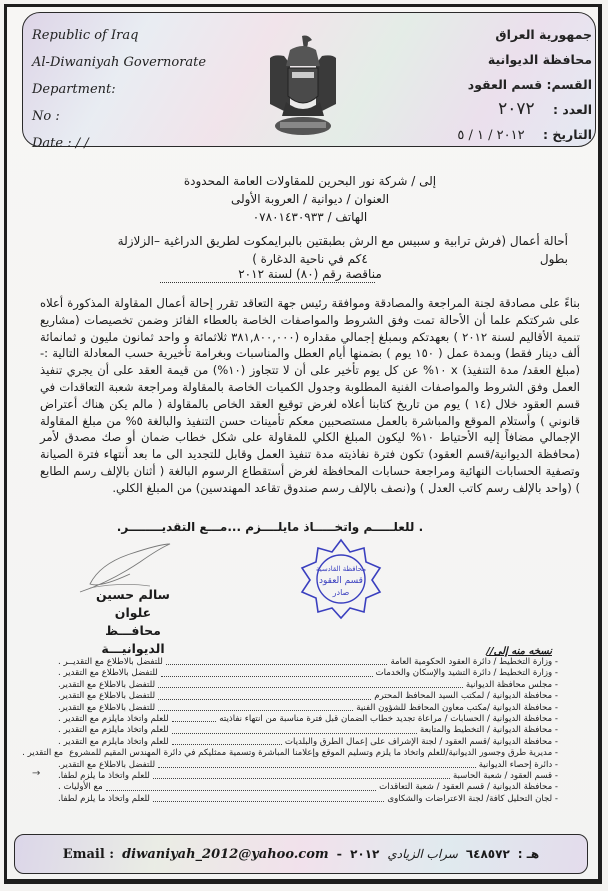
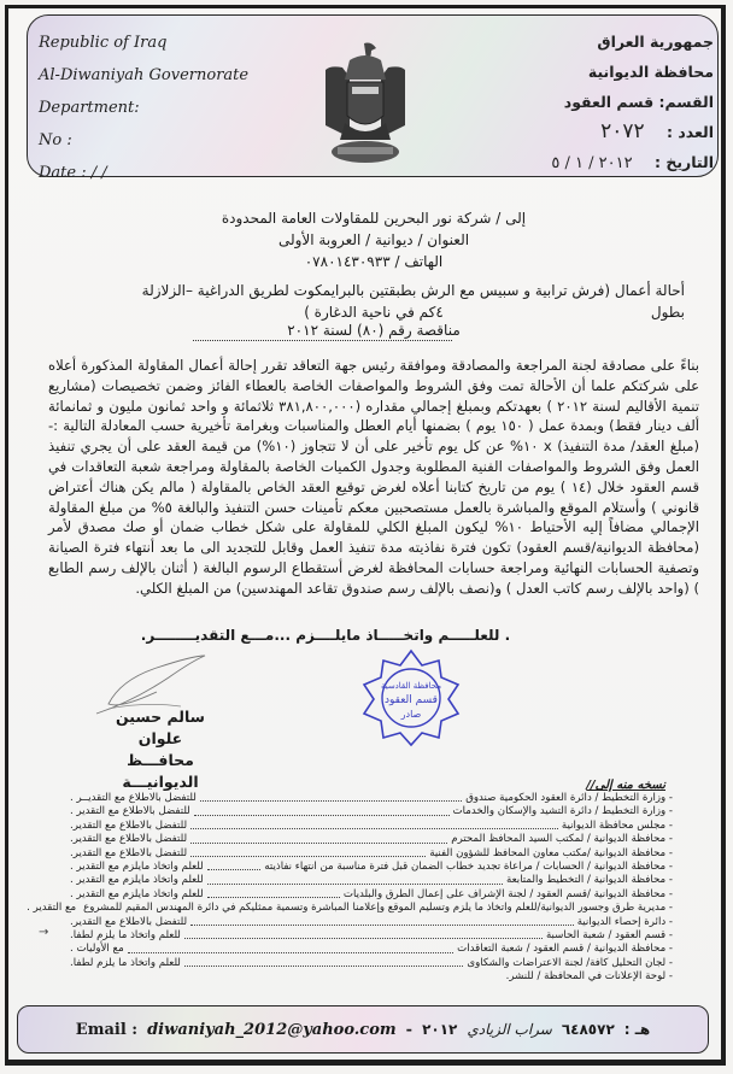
  Republic of Iraq
  Al-Diwaniyah Governorate
  Department:
  No :
  Date : / /
  جمهورية العراق
  محافظة الديوانية
  القسم: قسم العقود
  العدد : ٢٠٧٢
  التاريخ : ٢٠١٢ / ١ / ٥
  إلى / شركة نور البحرين للمقاولات العامة المحدودة
  العنوان / ديوانية / العروبة الأولى
  الهاتف / ٠٧٨٠١٤٣٠٩٣٣
  أحالة أعمال (فرش ترابية و سبيس مع الرش بطبقتين بالبرايمكوت لطريق الدراغية –الزلازلة بطول
  ٤كم في ناحية الدغارة )
  مناقصة رقم (٨٠) لسنة ٢٠١٢
  بناءً على مصادقة لجنة المراجعة والمصادقة وموافقة رئيس جهة التعاقد تقرر إحالة أعمال المقاولة المذكورة أعلاه على شركتكم علما أن الأحالة تمت وفق الشروط والمواصفات الخاصة بالعطاء الفائز وضمن تخصيصات (مشاريع تنمية الأقاليم لسنة ٢٠١٢ ) بعهدتكم وبمبلغ إجمالي مقداره (٣٨١,٨٠٠,٠٠٠ ثلاثمائة و واحد ثمانون مليون و ثمانمائة ألف دينار فقط) وبمدة عمل ( ١٥٠ يوم ) بضمنها أيام العطل والمناسبات وبغرامة تأخيرية حسب المعادلة التالية :- (مبلغ العقد/ مدة التنفيذ) x ١٠% عن كل يوم تأخير على أن لا تتجاوز (١٠%) من قيمة العقد على أن يجري تنفيذ العمل وفق الشروط والمواصفات الفنية المطلوبة وجدول الكميات الخاصة بالمقاولة ومراجعة شعبة التعاقدات في قسم العقود خلال (١٤ ) يوم من تاريخ كتابنا أعلاه لغرض توقيع العقد الخاص بالمقاولة ( مالم يكن هناك أعتراض قانوني ) وأستلام الموقع والمباشرة بالعمل مستصحبين معكم تأمينات حسن التنفيذ والبالغة ٥% من مبلغ المقاولة الإجمالي مضافاً إليه الأحتياط ١٠% ليكون المبلغ الكلي للمقاولة على شكل خطاب ضمان أو صك مصدق لأمر (محافظة الديوانية/قسم العقود) تكون فترة نفاذيته مدة تنفيذ العمل وقابل للتجديد الى ما بعد أنتهاء فترة الصيانة وتصفية الحسابات النهائية ومراجعة حسابات المحافظة لغرض أستقطاع الرسوم البالغة ( أثنان بالإلف رسم الطابع ) (واحد بالإلف رسم كاتب العدل ) و(نصف بالإلف رسم صندوق تقاعد المهندسين) من المبلغ الكلي.
  . للعلـــــم واتخـــــاذ مايلــــزم ...مـــع التقديــــــــر.
  محافظة القادسية
  قسم العقود
  صادر
  سالم حسين علوان
  محافـــظ الديوانيـــة
  نسخه منه إلى//
- - وزارة التخطيط / دائرة العقود الحكومية العامة
+ - وزارة التخطيط / دائرة العقود الحكومية صندوق
  للتفضل بالاطلاع مع التقديــر .
  - وزارة التخطيط / دائرة التشيد والإسكان والخدمات
  للتفضل بالاطلاع مع التقدير .
  - مجلس محافظة الديوانية
  للتفضل بالاطلاع مع التقدير.
  - محافظة الديوانية / لمكتب السيد المحافظ المحترم
  للتفضل بالاطلاع مع التقدير.
  - محافظة الديوانية /مكتب معاون المحافظ للشؤون الفنية
  للتفضل بالاطلاع مع التقدير.
  - محافظة الديوانية / الحسابات / مراعاة تجديد خطاب الضمان قبل فترة مناسبة من انتهاء نفاذيته
  للعلم واتخاذ مايلزم مع التقدير .
  - محافظة الديوانية / التخطيط والمتابعة
  للعلم واتخاذ مايلزم مع التقدير .
  - محافظة الديوانية /قسم العقود / لجنة الإشراف على إعمال الطرق والبلديات
  للعلم واتخاذ مايلزم مع التقدير .
  - مديرية طرق وجسور الديوانية/للعلم واتخاذ ما يلزم وتسليم الموقع وإعلامنا المباشرة وتسمية ممثليكم في دائرة المهندس المقيم للمشروع
  مع التقدير .
  - دائرة إحصاء الديوانية
  للتفضل بالاطلاع مع التقدير.
  - قسم العقود / شعبة الحاسبة
  للعلم واتخاذ ما يلزم لطفا.
  - محافظة الديوانية / قسم العقود / شعبة التعاقدات
  مع الأوليات .
  - لجان التحليل كافة/ لجنة الاعتراضات والشكاوى
  للعلم واتخاذ ما يلزم لطفا.
+ - لوحة الإعلانات في المحافظة / للنشر.
  →
  Email :
  diwaniyah_2012@yahoo.com
  -
  ٢٠١٢
  سراب الزيادي
  ٦٤٨٥٧٢
  هـ :
